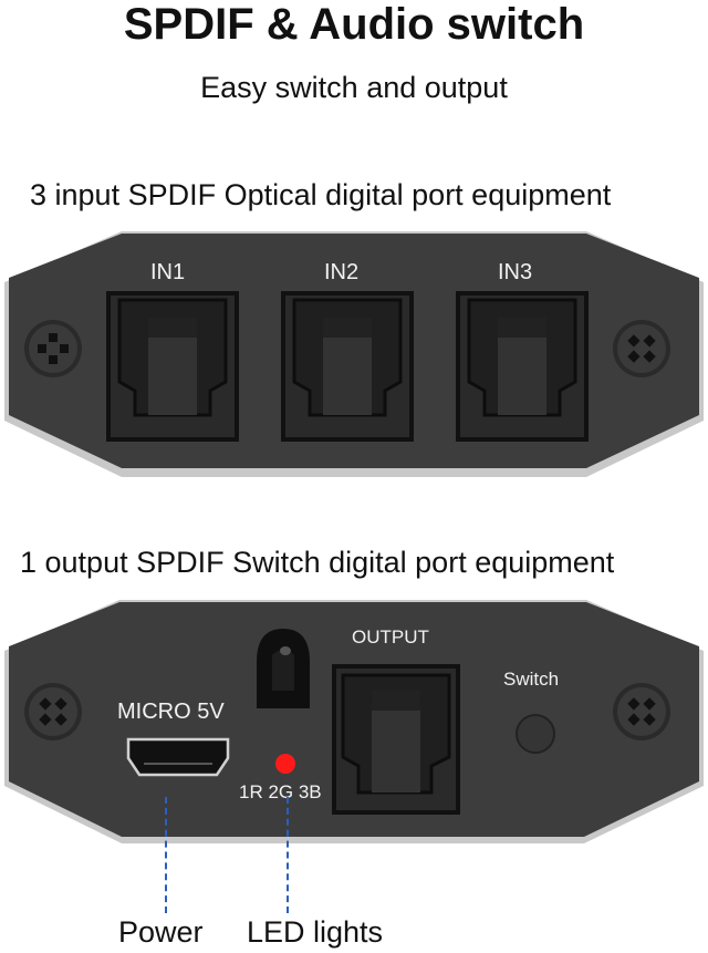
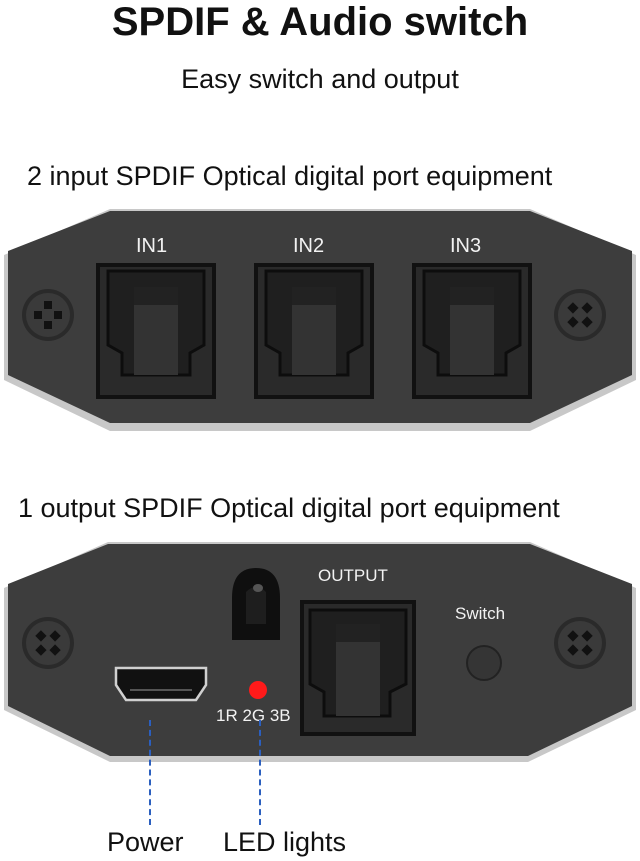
  SPDIF & Audio switch
  Easy switch and output
- 3 input SPDIF Optical digital port equipment
+ 2 input SPDIF Optical digital port equipment
  IN1
  IN2
  IN3
- 1 output SPDIF Switch digital port equipment
+ 1 output SPDIF Optical digital port equipment
- MICRO 5V
  OUTPUT
  Switch
  1R 2G 3B
  Power
  LED lights
